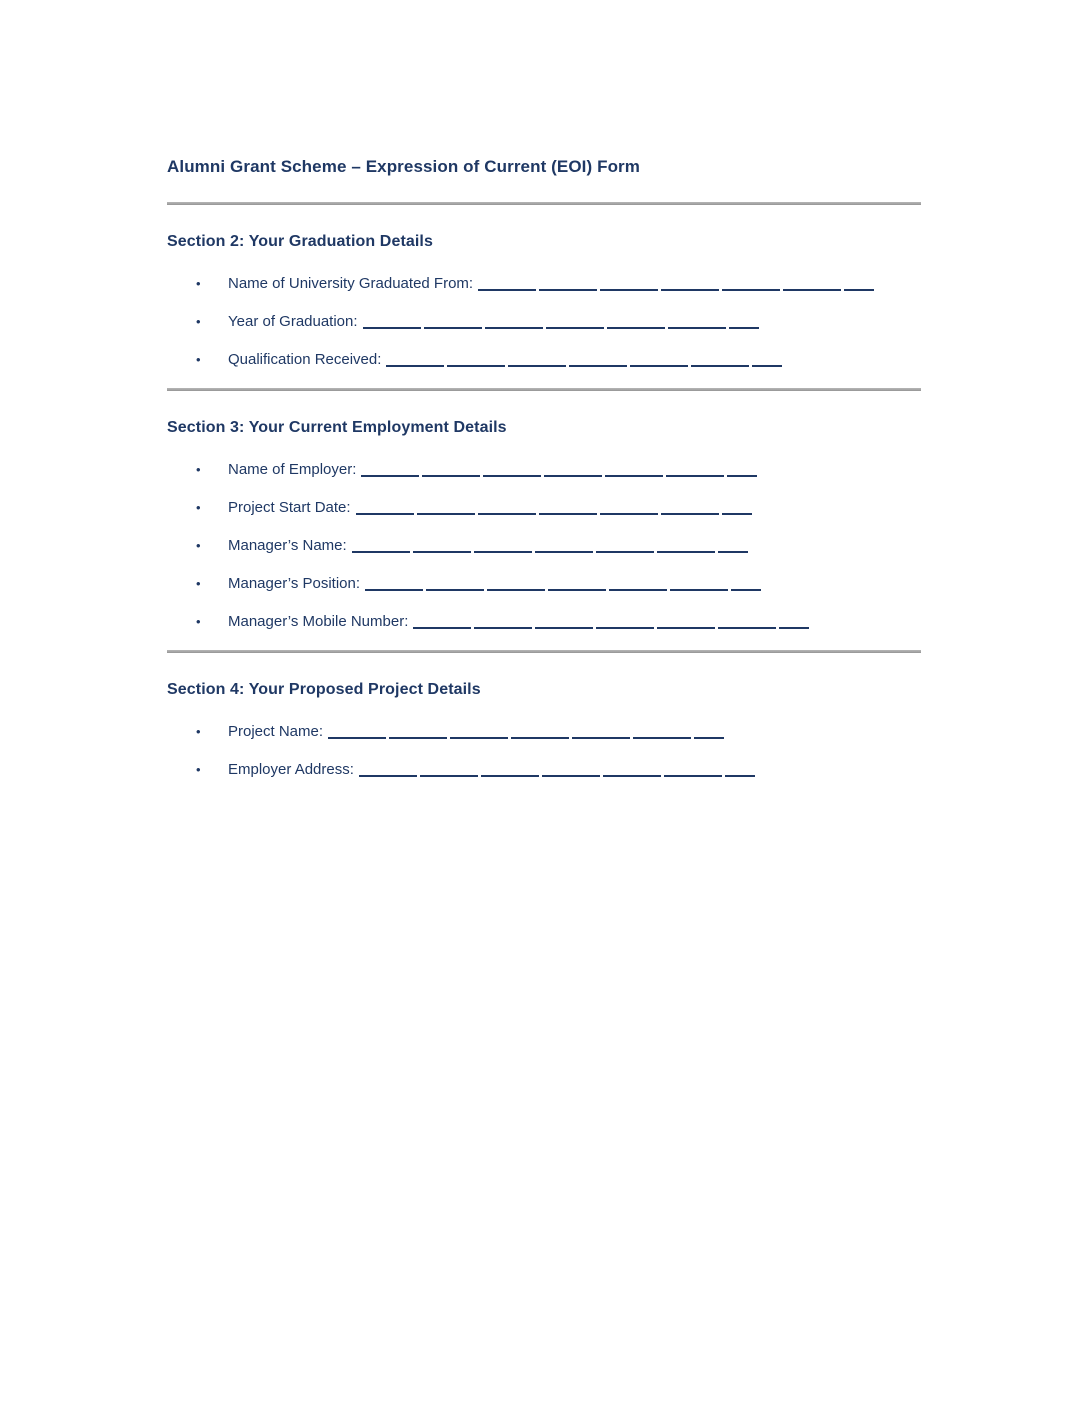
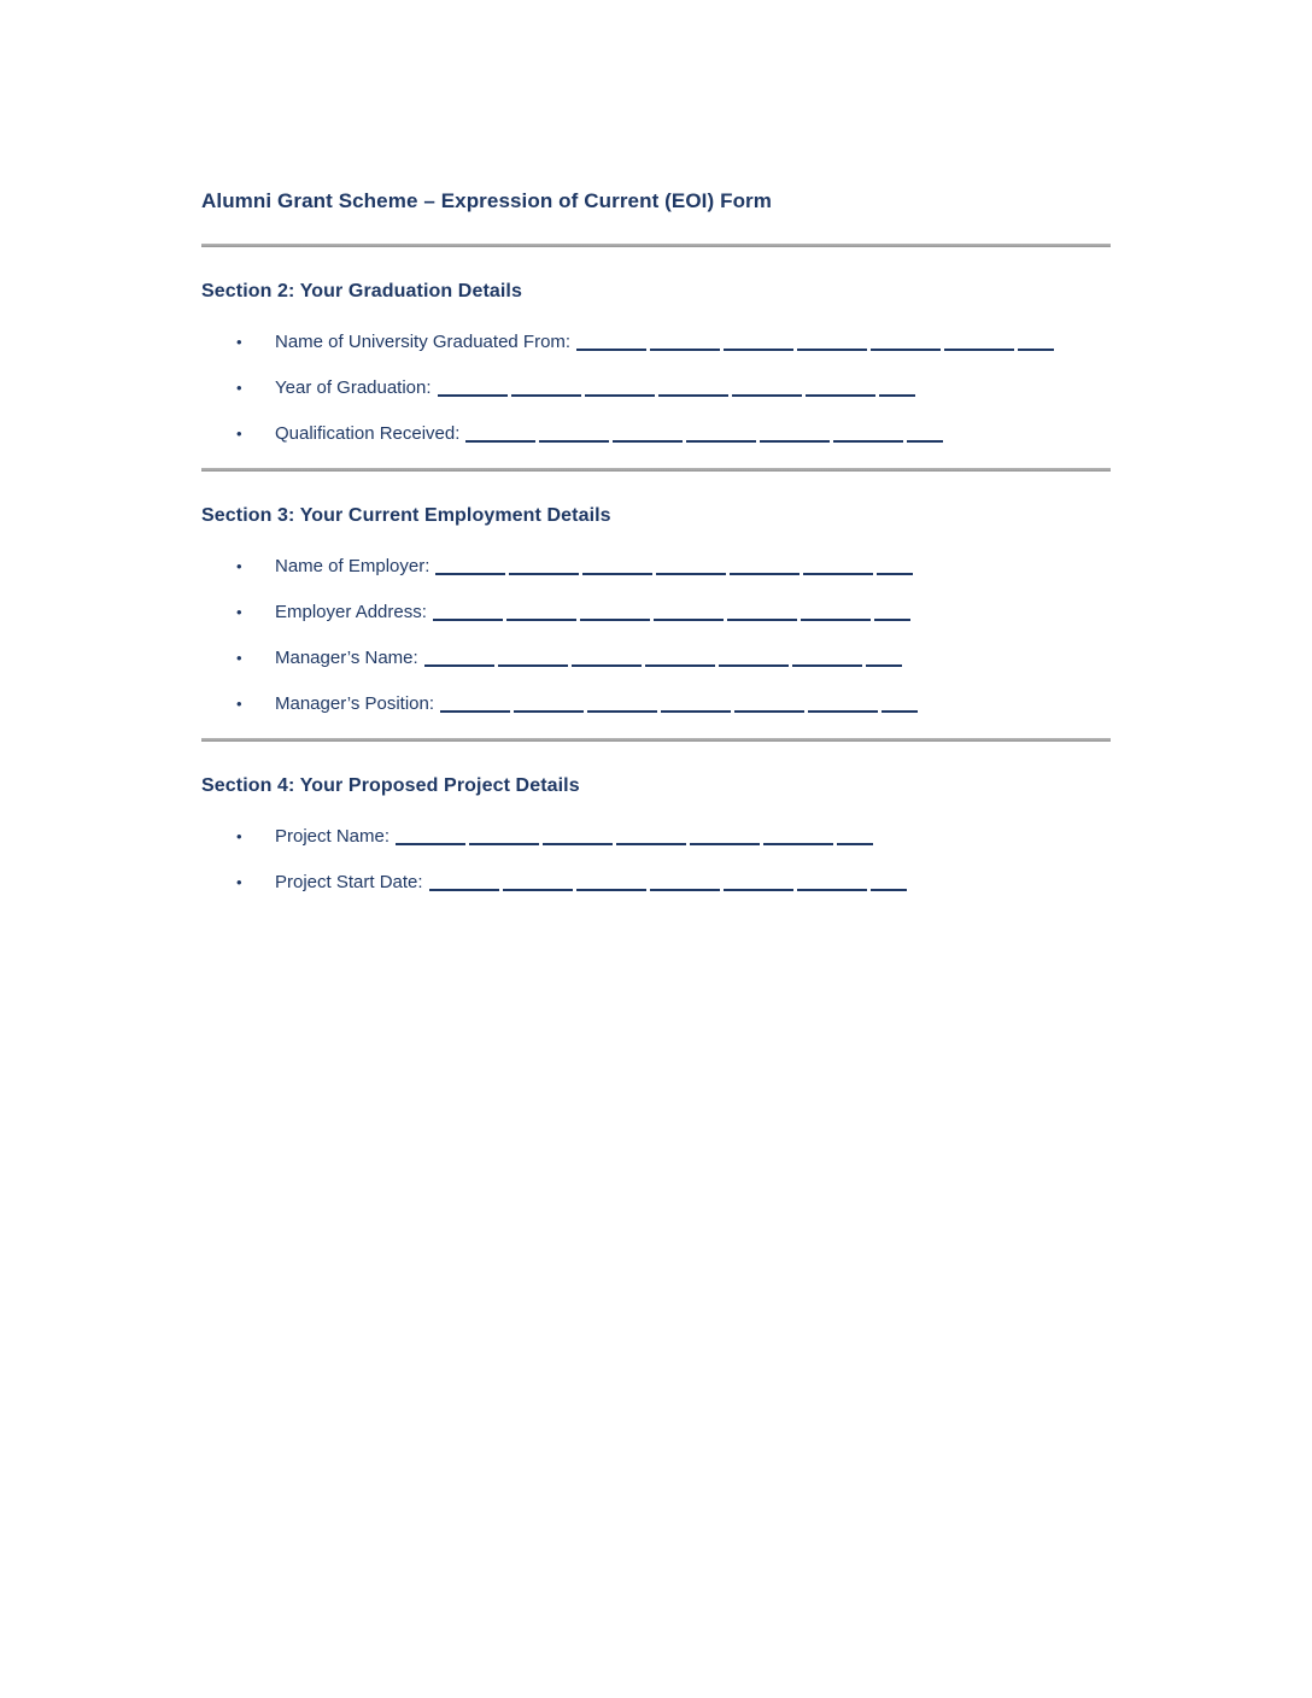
  Alumni Grant Scheme – Expression of Current (EOI) Form
  Section 2: Your Graduation Details
  • Name of University Graduated From:
  • Year of Graduation:
  • Qualification Received:
  Section 3: Your Current Employment Details
  • Name of Employer:
- • Project Start Date:
+ • Employer Address:
  • Manager’s Name:
  • Manager’s Position:
- • Manager’s Mobile Number:
  Section 4: Your Proposed Project Details
  • Project Name:
- • Employer Address:
+ • Project Start Date:
